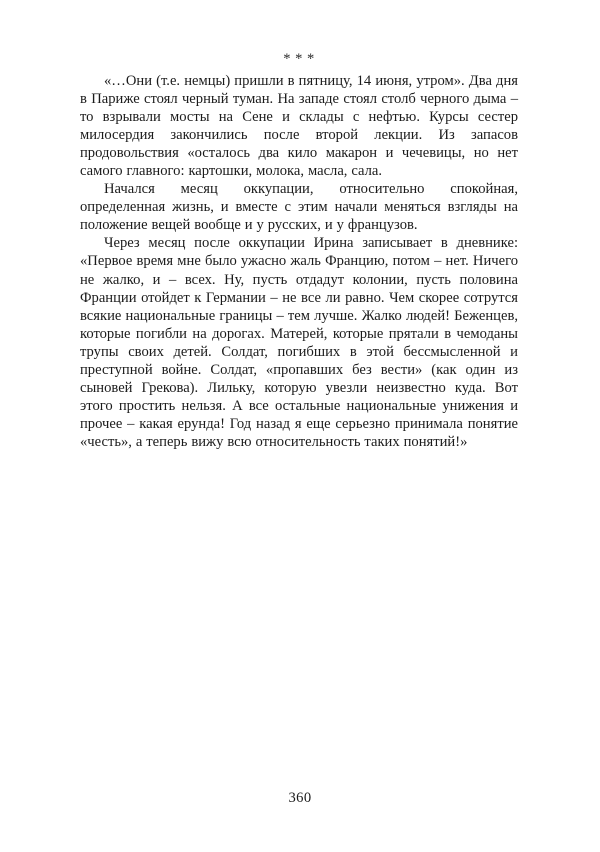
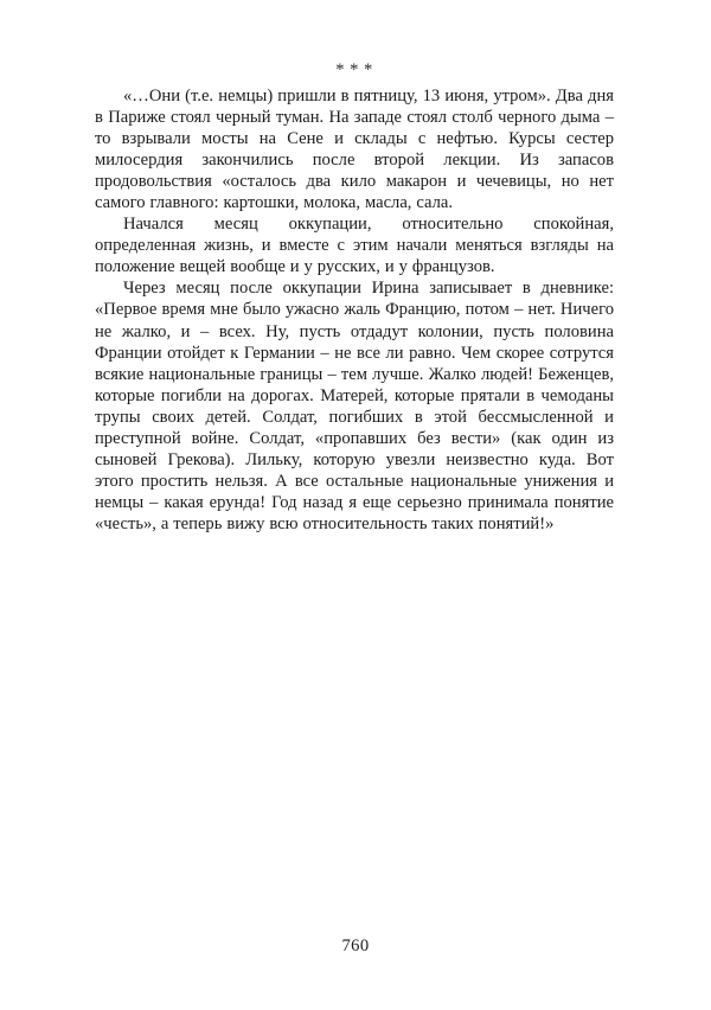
  * * *
- «…Они (т.е. немцы) пришли в пятницу, 14 июня, утром». Два дня в Париже стоял черный туман. На западе стоял столб черного дыма – то взрывали мосты на Сене и склады с нефтью. Курсы сестер милосердия закончились после второй лекции. Из запасов продовольствия «осталось два кило макарон и чечевицы, но нет самого главного: картошки, молока, масла, сала.
+ «…Они (т.е. немцы) пришли в пятницу, 13 июня, утром». Два дня в Париже стоял черный туман. На западе стоял столб черного дыма – то взрывали мосты на Сене и склады с нефтью. Курсы сестер милосердия закончились после второй лекции. Из запасов продовольствия «осталось два кило макарон и чечевицы, но нет самого главного: картошки, молока, масла, сала.
  Начался месяц оккупации, относительно спокойная, определенная жизнь, и вместе с этим начали меняться взгляды на положение вещей вообще и у русских, и у французов.
- Через месяц после оккупации Ирина записывает в дневнике: «Первое время мне было ужасно жаль Францию, потом – нет. Ничего не жалко, и – всех. Ну, пусть отдадут колонии, пусть половина Франции отойдет к Германии – не все ли равно. Чем скорее сотрутся всякие национальные границы – тем лучше. Жалко людей! Беженцев, которые погибли на дорогах. Матерей, которые прятали в чемоданы трупы своих детей. Солдат, погибших в этой бессмысленной и преступной войне. Солдат, «пропавших без вести» (как один из сыновей Грекова). Лильку, которую увезли неизвестно куда. Вот этого простить нельзя. А все остальные национальные унижения и прочее – какая ерунда! Год назад я еще серьезно принимала понятие «честь», а теперь вижу всю относительность таких понятий!»
+ Через месяц после оккупации Ирина записывает в дневнике: «Первое время мне было ужасно жаль Францию, потом – нет. Ничего не жалко, и – всех. Ну, пусть отдадут колонии, пусть половина Франции отойдет к Германии – не все ли равно. Чем скорее сотрутся всякие национальные границы – тем лучше. Жалко людей! Беженцев, которые погибли на дорогах. Матерей, которые прятали в чемоданы трупы своих детей. Солдат, погибших в этой бессмысленной и преступной войне. Солдат, «пропавших без вести» (как один из сыновей Грекова). Лильку, которую увезли неизвестно куда. Вот этого простить нельзя. А все остальные национальные унижения и немцы – какая ерунда! Год назад я еще серьезно принимала понятие «честь», а теперь вижу всю относительность таких понятий!»
- 360
+ 760
